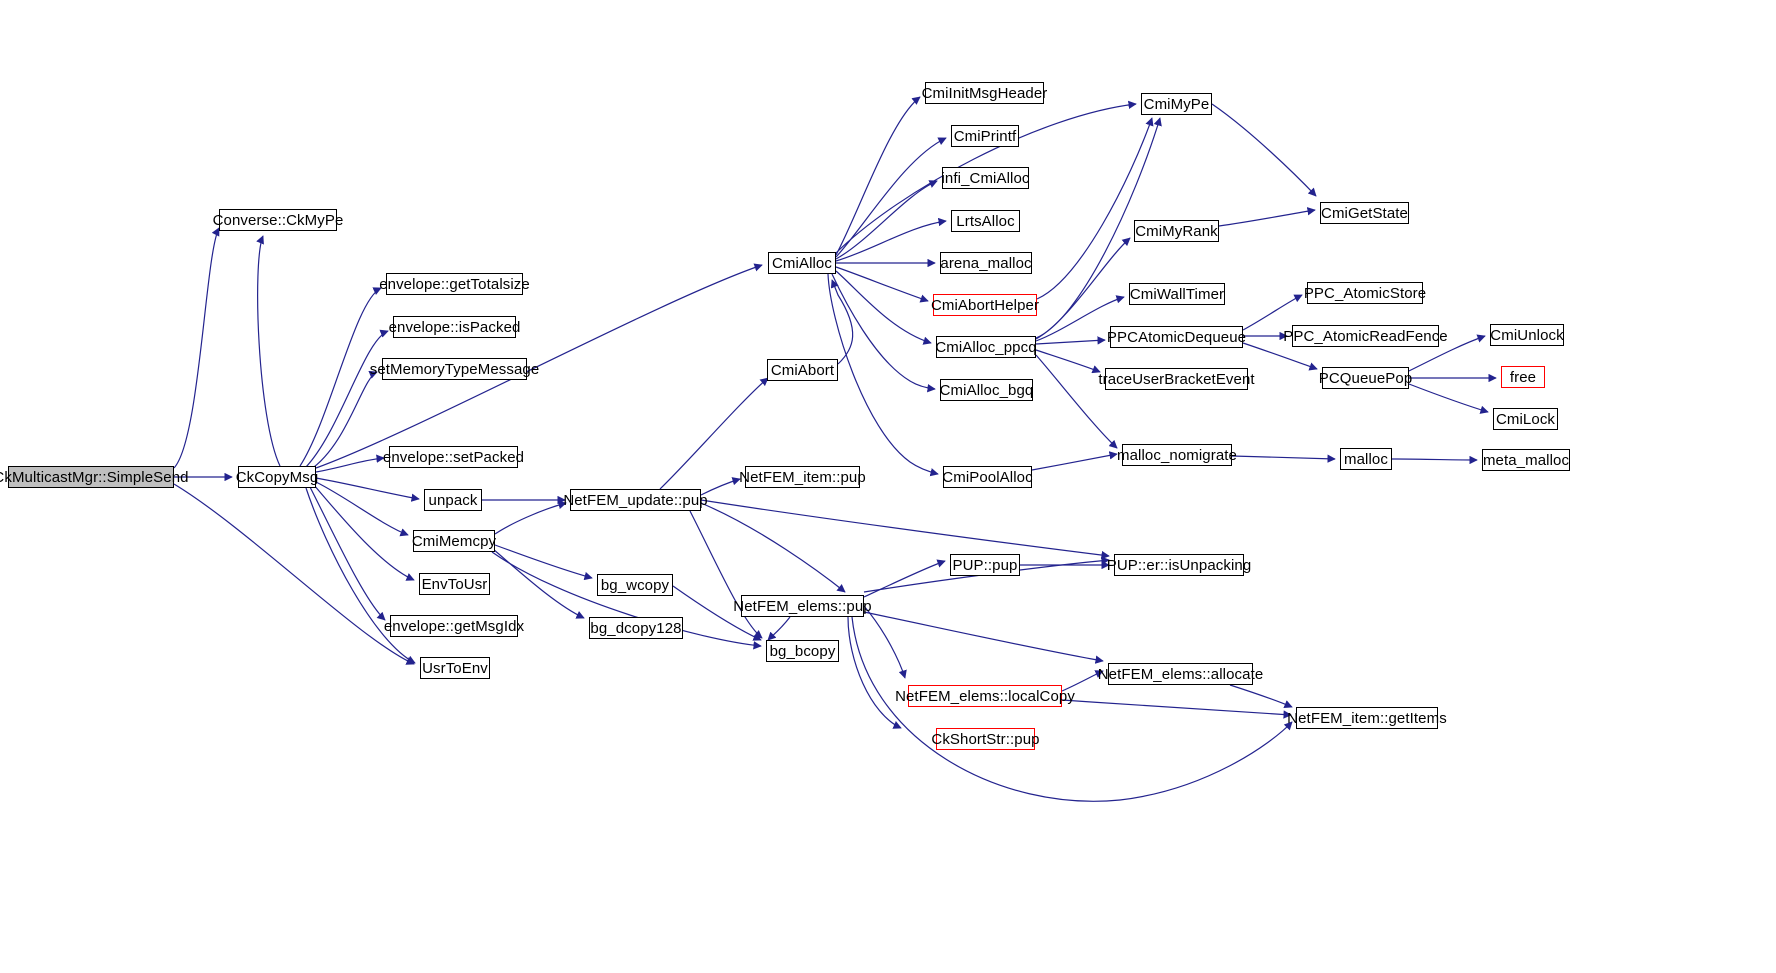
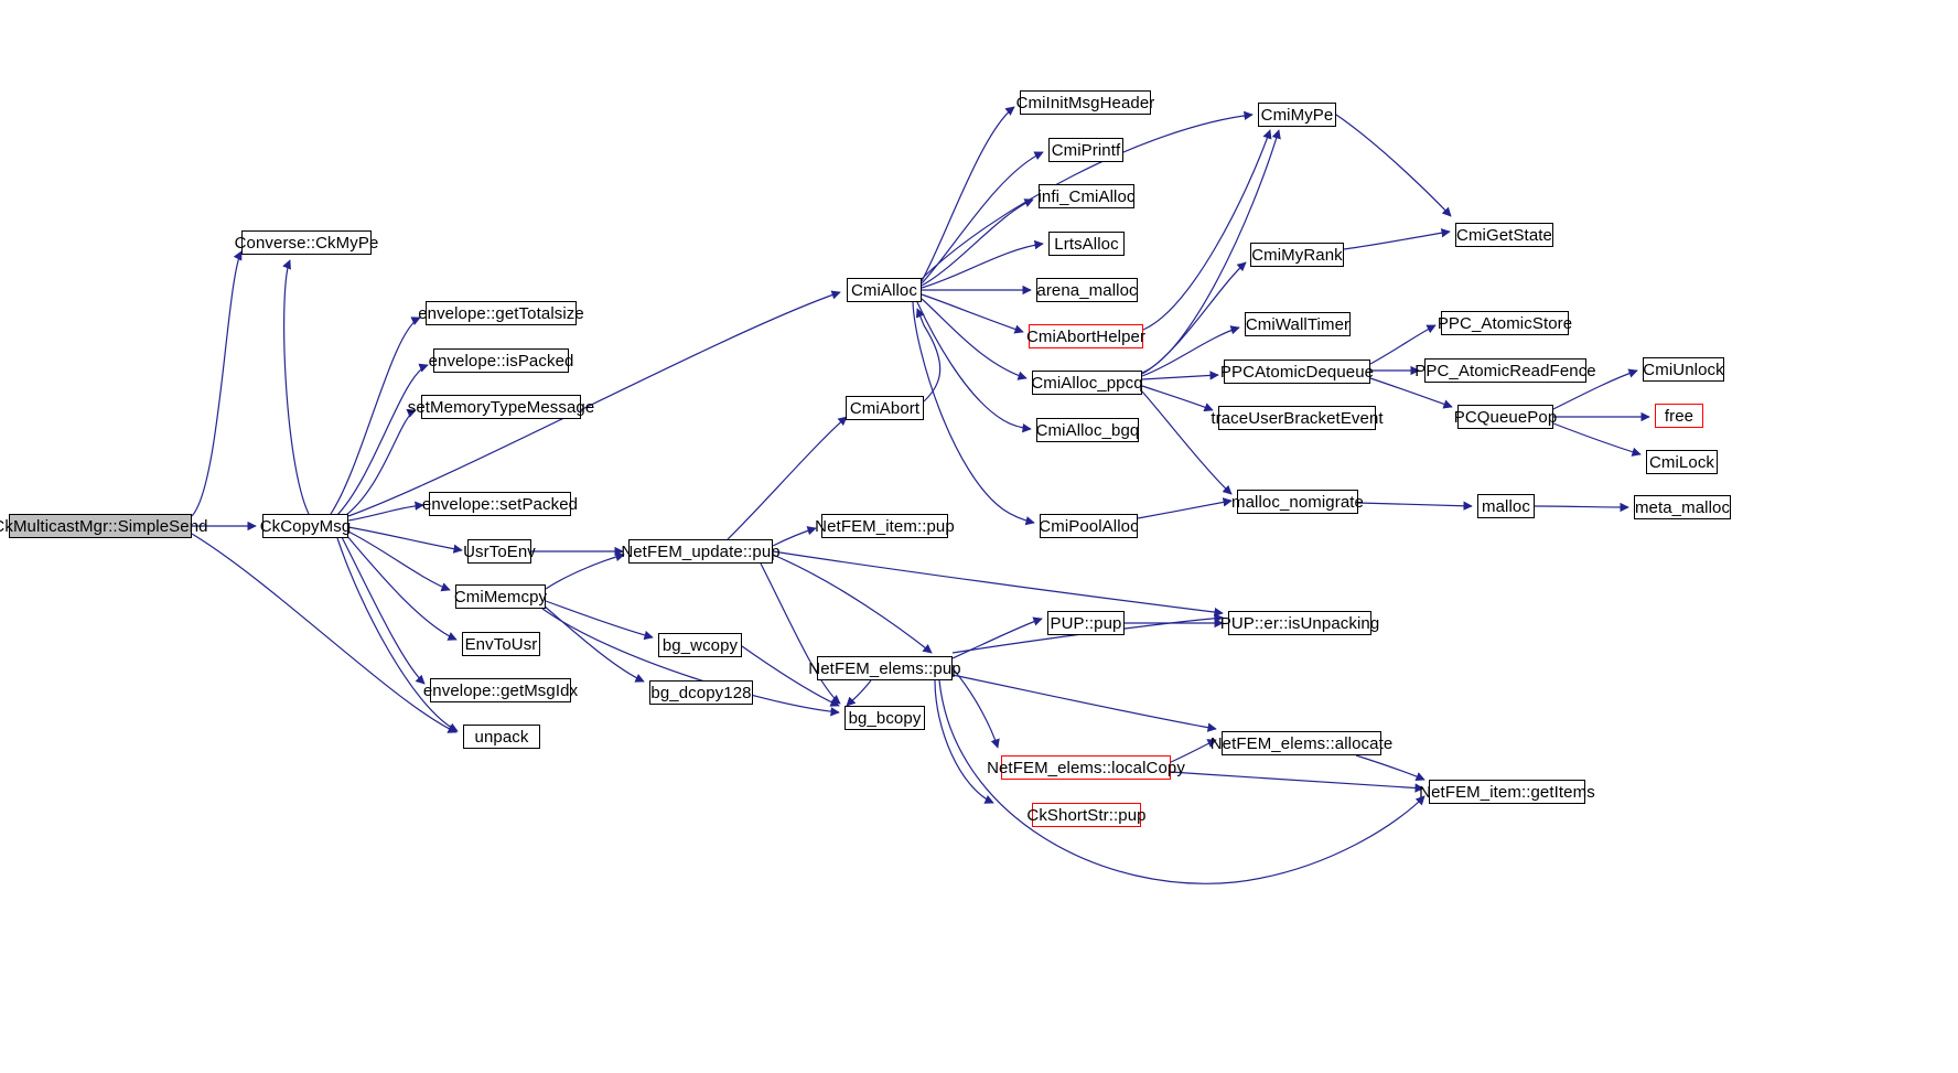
  kMulticastMgr::SimpleSend
  CkCopyMsg
  Converse::CkMyPe
  envelope::getTotalsize
  envelope::isPacked
  setMemoryTypeMessage
  envelope::setPacked
- unpack
+ UsrToEnv
  CmiMemcpy
  EnvToUsr
  envelope::getMsgIdx
- UsrToEnv
+ unpack
  NetFEM_update::pup
  bg_wcopy
  bg_dcopy128
  CmiAbort
  NetFEM_item::pup
  NetFEM_elems::pup
  bg_bcopy
  CmiAlloc
  CmiInitMsgHeader
  CmiPrintf
  infi_CmiAlloc
  LrtsAlloc
  arena_malloc
  CmiAbortHelper
  CmiAlloc_ppcq
  CmiAlloc_bgq
  CmiPoolAlloc
  PUP::pup
  NetFEM_elems::localCopy
  CkShortStr::pup
  CmiMyPe
  CmiMyRank
  CmiWallTimer
  PPCAtomicDequeue
  traceUserBracketEvent
  malloc_nomigrate
  PUP::er::isUnpacking
  NetFEM_elems::allocate
  CmiGetState
  PPC_AtomicStore
  PPC_AtomicReadFence
  PCQueuePop
  malloc
  NetFEM_item::getItems
  CmiUnlock
  free
  CmiLock
  meta_malloc
